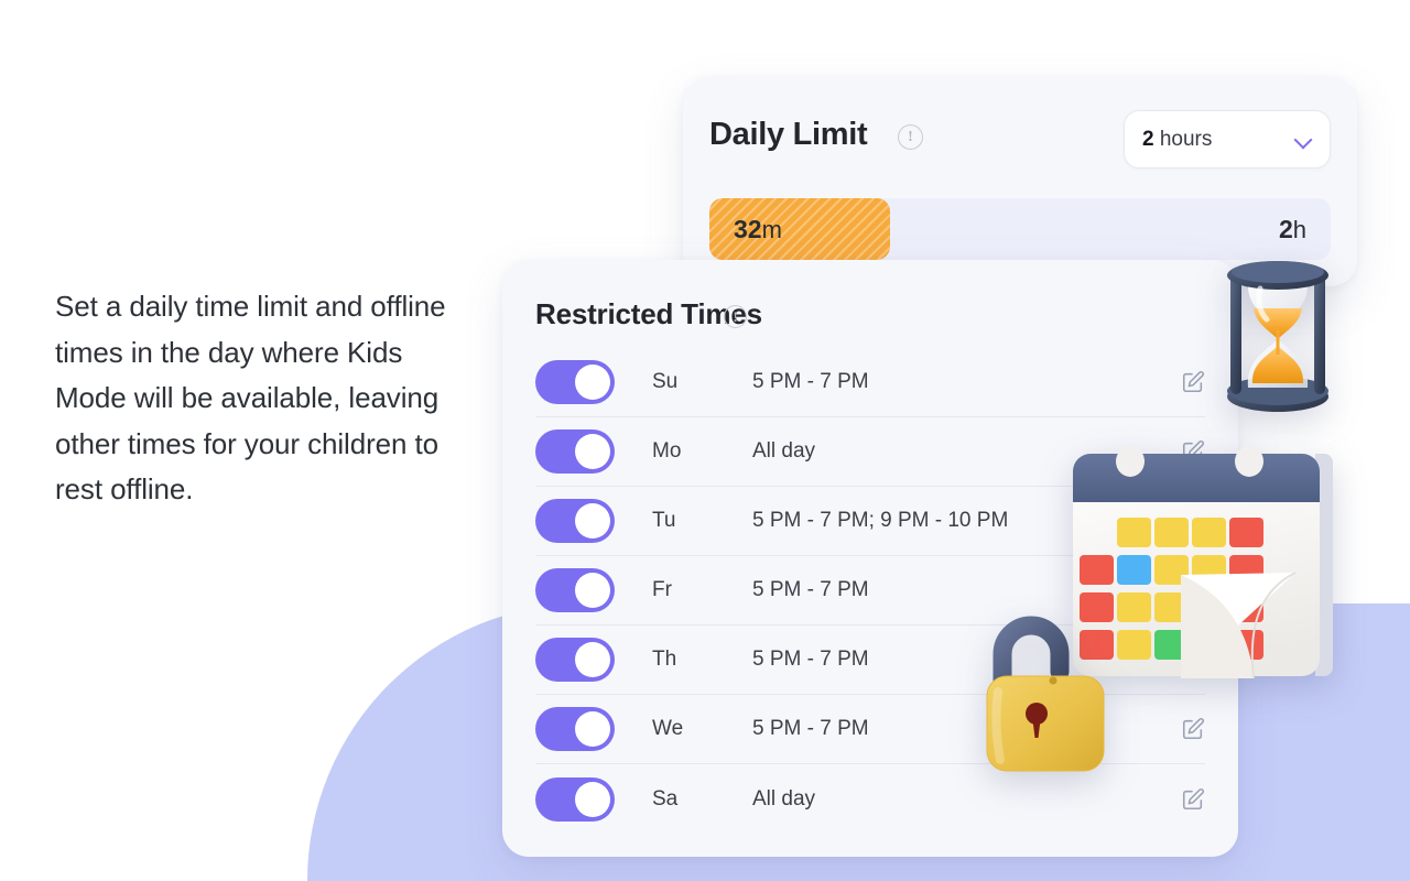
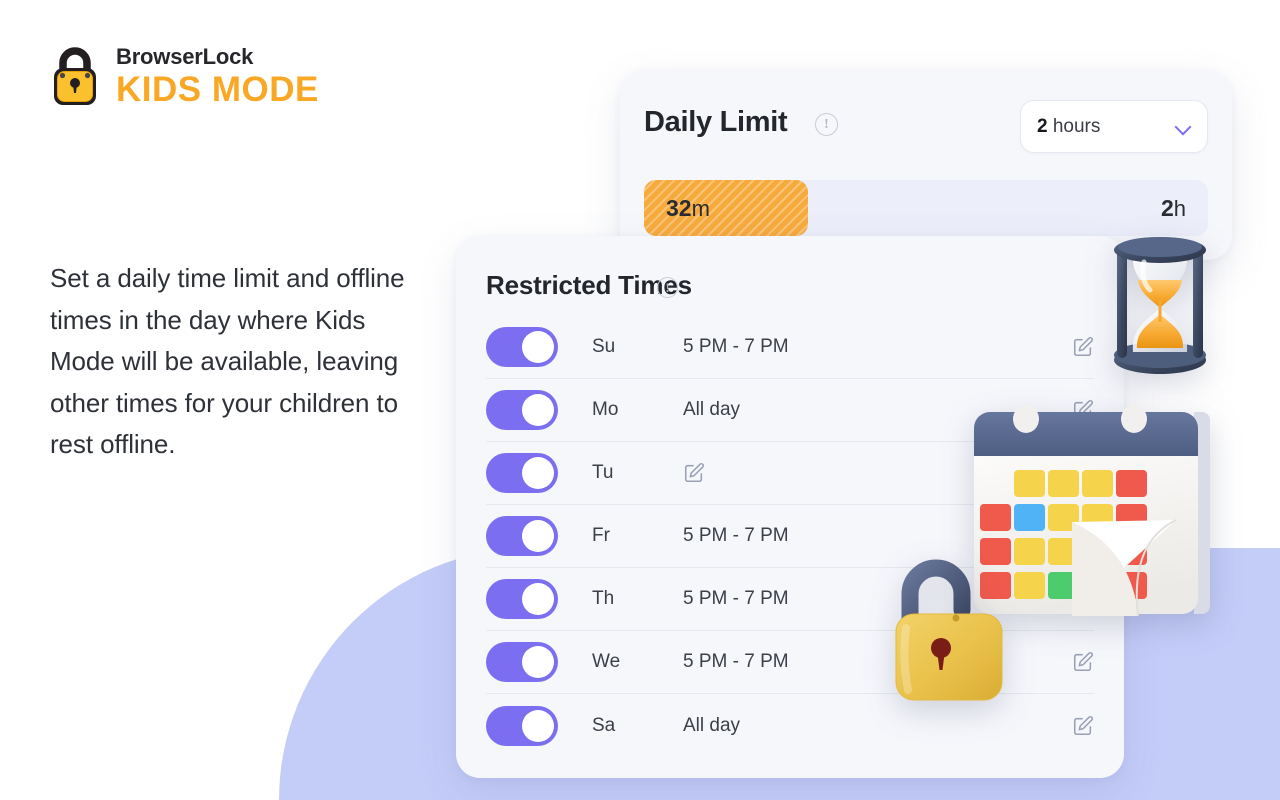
+ BrowserLock
+ KIDS MODE
  Set a daily time limit and offline times in the day where Kids Mode will be available, leaving other times for your children to rest offline.
  Daily Limit
  !
  2 hours
  32m
  2h
  Restricted Times
  !
  Su
  5 PM - 7 PM
  Mo
  All day
  Tu
- 5 PM - 7 PM; 9 PM - 10 PM
  Fr
  5 PM - 7 PM
  Th
  5 PM - 7 PM
  We
  5 PM - 7 PM
  Sa
  All day
